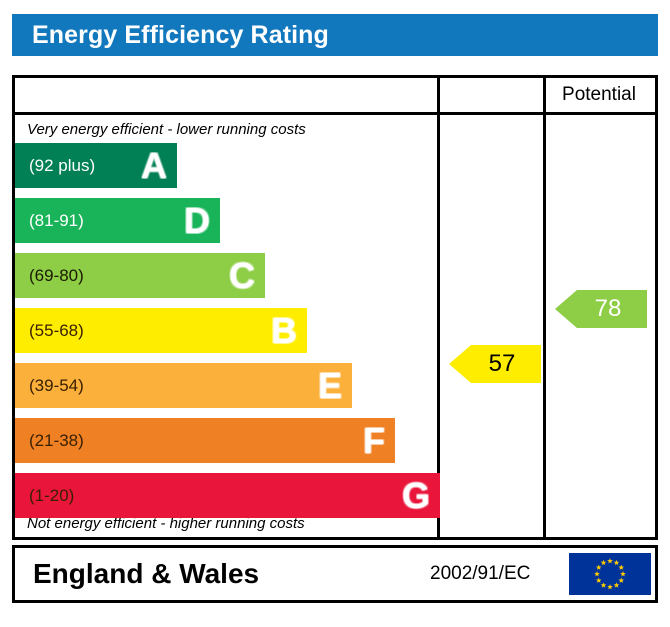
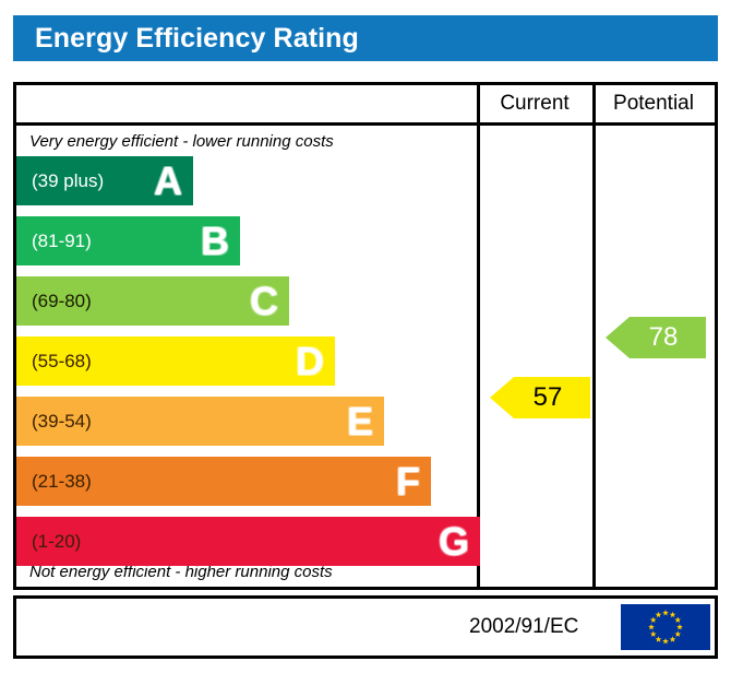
  Energy Efficiency Rating
+ Current
  Potential
  Very energy efficient - lower running costs
  Not energy efficient - higher running costs
- (92 plus)
+ (39 plus)
  A
  (81-91)
- D
+ B
  (69-80)
  C
  (55-68)
- B
+ D
  (39-54)
  E
  (21-38)
  F
  (1-20)
  G
  57
  78
- England & Wales
  2002/91/EC
